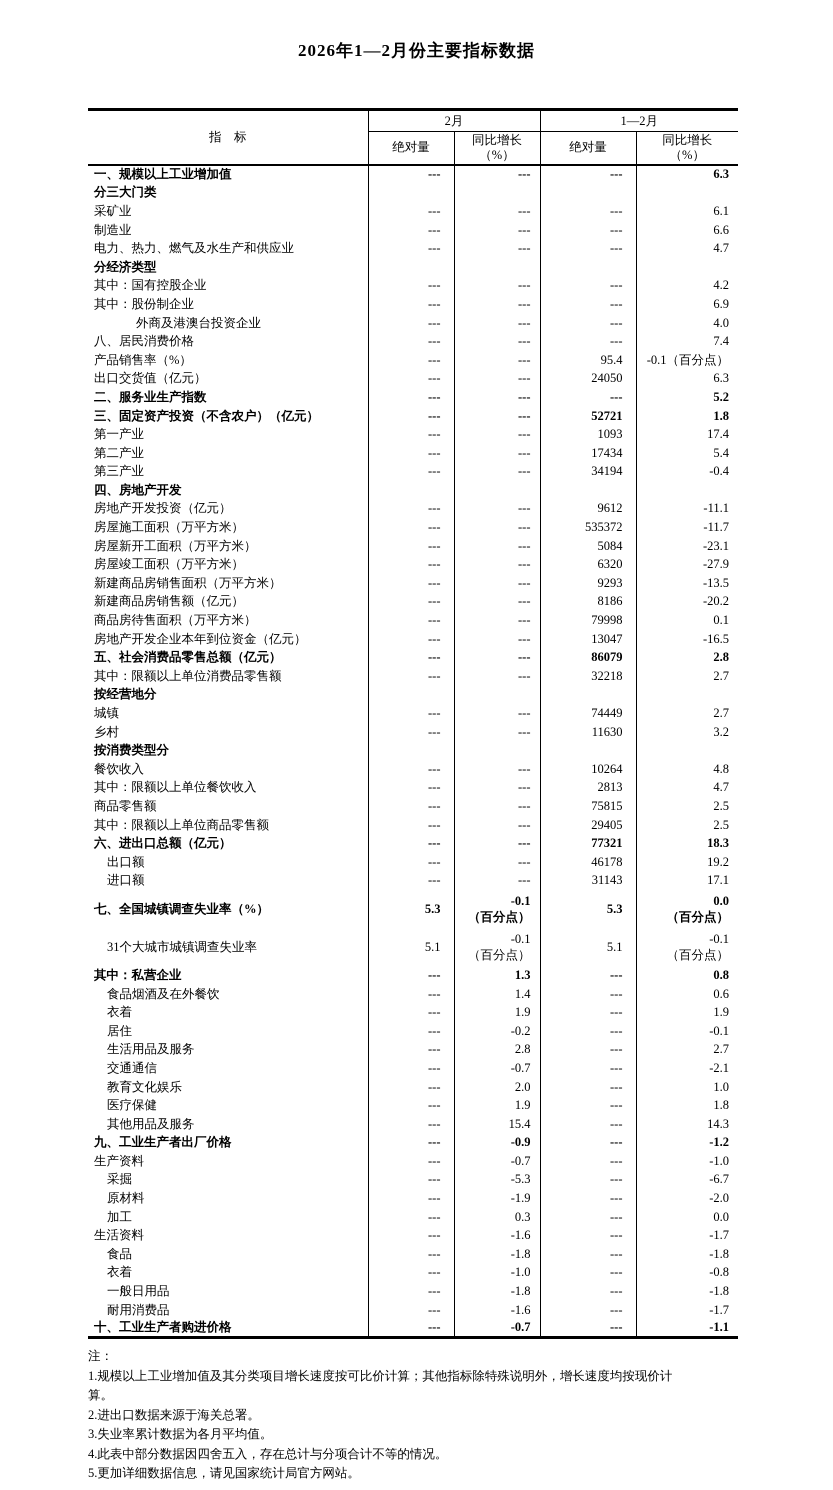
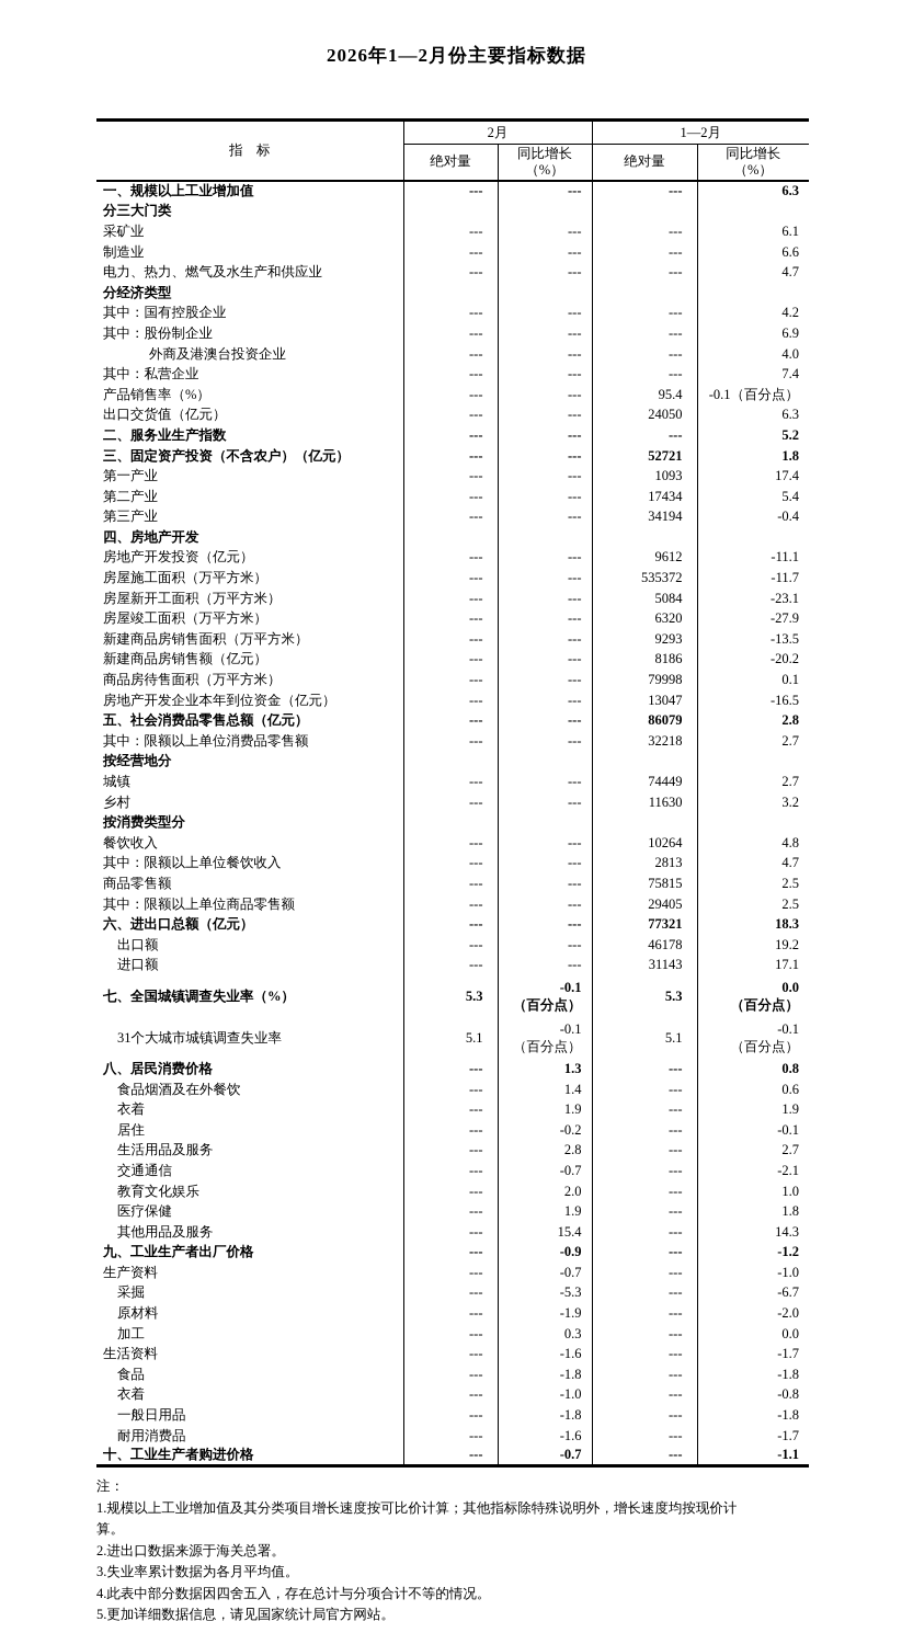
  2026年1—2月份主要指标数据
  指 标	2月	1—2月
  绝对量	同比增长 （%）	绝对量	同比增长 （%）
  一、规模以上工业增加值	---	---	---	6.3
  分三大门类
  采矿业	---	---	---	6.1
  制造业	---	---	---	6.6
  电力、热力、燃气及水生产和供应业	---	---	---	4.7
  分经济类型
  其中：国有控股企业	---	---	---	4.2
  其中：股份制企业	---	---	---	6.9
  外商及港澳台投资企业	---	---	---	4.0
- 八、居民消费价格	---	---	---	7.4
+ 其中：私营企业	---	---	---	7.4
  产品销售率（%）	---	---	95.4	-0.1（百分点）
  出口交货值（亿元）	---	---	24050	6.3
  二、服务业生产指数	---	---	---	5.2
  三、固定资产投资（不含农户）（亿元）	---	---	52721	1.8
  第一产业	---	---	1093	17.4
  第二产业	---	---	17434	5.4
  第三产业	---	---	34194	-0.4
  四、房地产开发
  房地产开发投资（亿元）	---	---	9612	-11.1
  房屋施工面积（万平方米）	---	---	535372	-11.7
  房屋新开工面积（万平方米）	---	---	5084	-23.1
  房屋竣工面积（万平方米）	---	---	6320	-27.9
  新建商品房销售面积（万平方米）	---	---	9293	-13.5
  新建商品房销售额（亿元）	---	---	8186	-20.2
  商品房待售面积（万平方米）	---	---	79998	0.1
  房地产开发企业本年到位资金（亿元）	---	---	13047	-16.5
  五、社会消费品零售总额（亿元）	---	---	86079	2.8
  其中：限额以上单位消费品零售额	---	---	32218	2.7
  按经营地分
  城镇	---	---	74449	2.7
  乡村	---	---	11630	3.2
  按消费类型分
  餐饮收入	---	---	10264	4.8
  其中：限额以上单位餐饮收入	---	---	2813	4.7
  商品零售额	---	---	75815	2.5
  其中：限额以上单位商品零售额	---	---	29405	2.5
  六、进出口总额（亿元）	---	---	77321	18.3
  出口额	---	---	46178	19.2
  进口额	---	---	31143	17.1
  七、全国城镇调查失业率（%）	5.3	-0.1 （百分点）	5.3	0.0 （百分点）
  31个大城市城镇调查失业率	5.1	-0.1 （百分点）	5.1	-0.1 （百分点）
- 其中：私营企业	---	1.3	---	0.8
+ 八、居民消费价格	---	1.3	---	0.8
  食品烟酒及在外餐饮	---	1.4	---	0.6
  衣着	---	1.9	---	1.9
  居住	---	-0.2	---	-0.1
  生活用品及服务	---	2.8	---	2.7
  交通通信	---	-0.7	---	-2.1
  教育文化娱乐	---	2.0	---	1.0
  医疗保健	---	1.9	---	1.8
  其他用品及服务	---	15.4	---	14.3
  九、工业生产者出厂价格	---	-0.9	---	-1.2
  生产资料	---	-0.7	---	-1.0
  采掘	---	-5.3	---	-6.7
  原材料	---	-1.9	---	-2.0
  加工	---	0.3	---	0.0
  生活资料	---	-1.6	---	-1.7
  食品	---	-1.8	---	-1.8
  衣着	---	-1.0	---	-0.8
  一般日用品	---	-1.8	---	-1.8
  耐用消费品	---	-1.6	---	-1.7
  十、工业生产者购进价格	---	-0.7	---	-1.1
  注：
  1.规模以上工业增加值及其分类项目增长速度按可比价计算；其他指标除特殊说明外，增长速度均按现价计
  算。
  2.进出口数据来源于海关总署。
  3.失业率累计数据为各月平均值。
  4.此表中部分数据因四舍五入，存在总计与分项合计不等的情况。
  5.更加详细数据信息，请见国家统计局官方网站。
